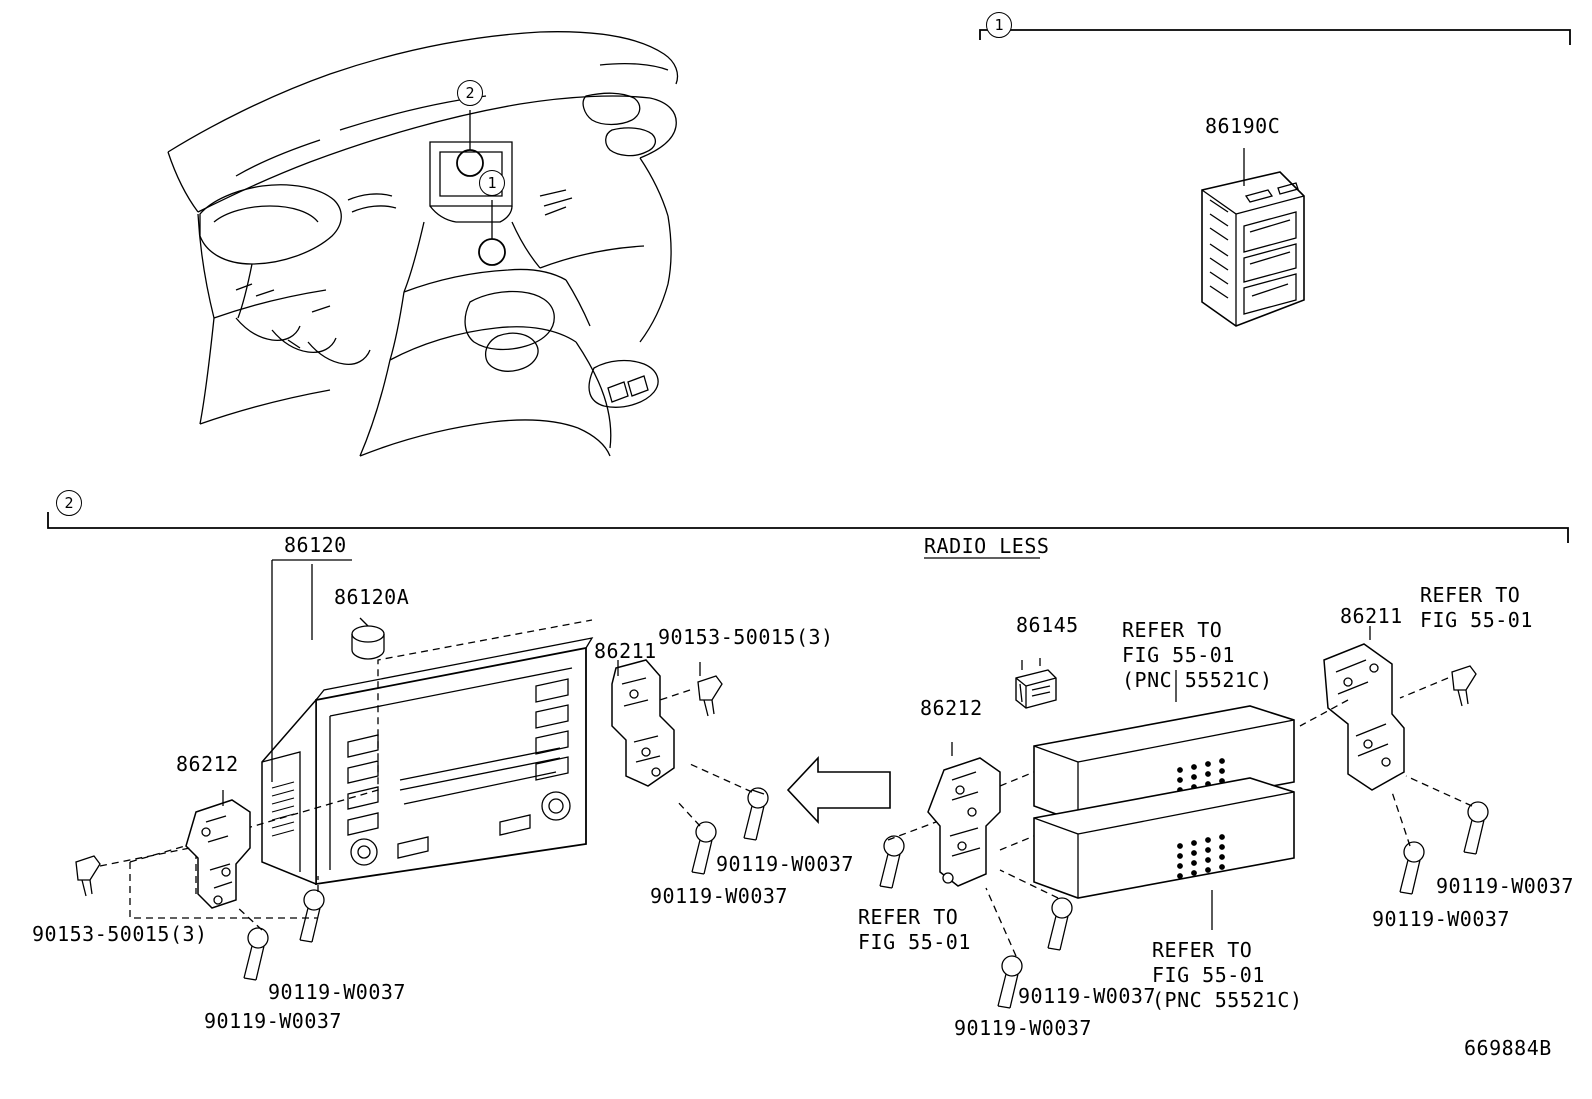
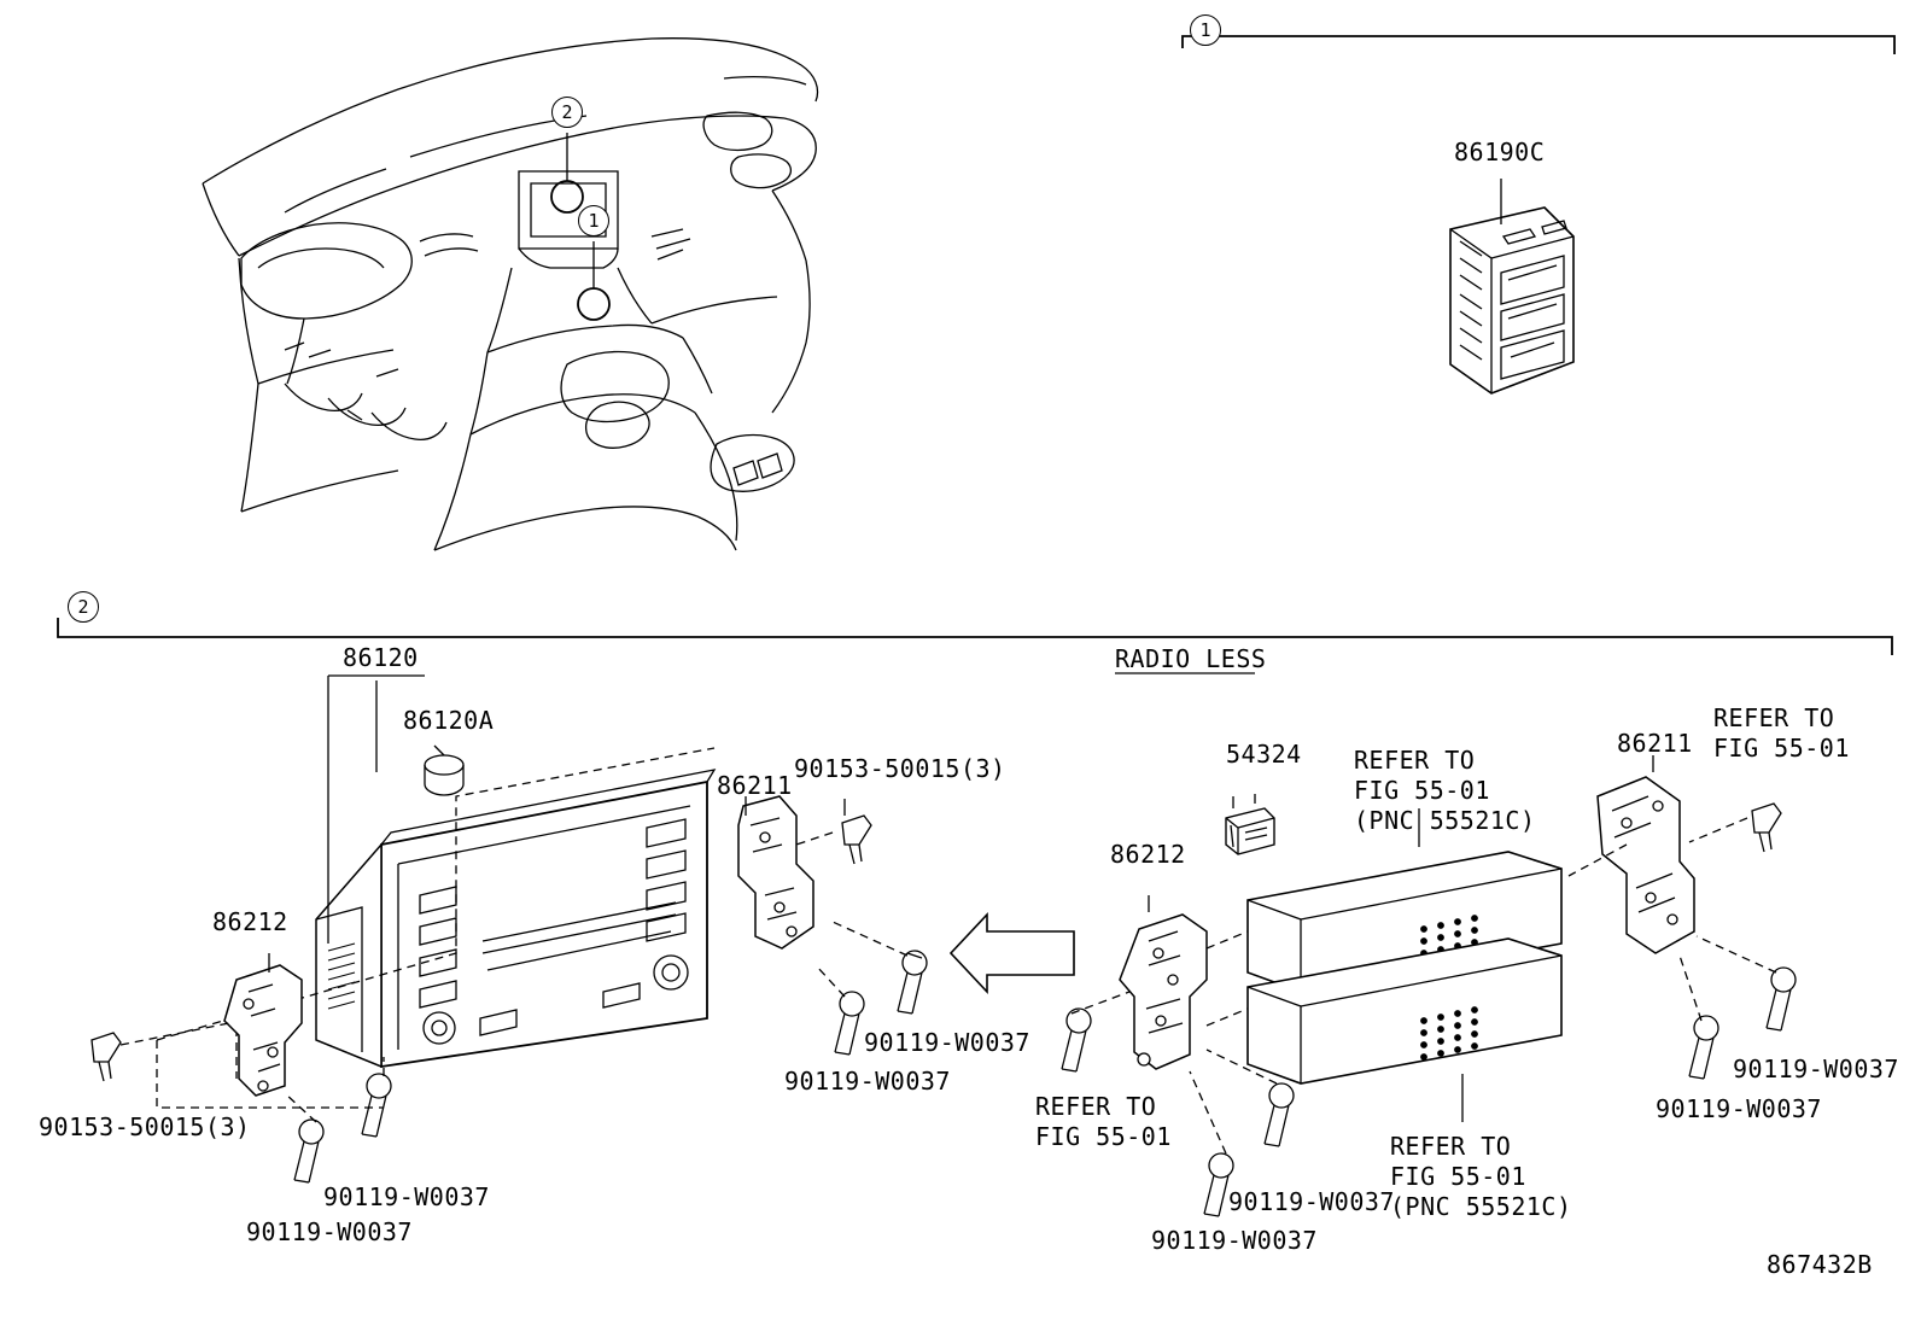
  1
  2
  2
  1
  86190C
  RADIO LESS
  86120
  86120A
  86212
  86211
  90153-50015(3)
  90153-50015(3)
  90119-W0037
  90119-W0037
  90119-W0037
  90119-W0037
- 86145
+ 54324
  86212
  86211
  REFER TO
  FIG 55-01
  (PNC 55521C)
  REFER TO
  FIG 55-01
  REFER TO
  FIG 55-01
  REFER TO
  FIG 55-01
  (PNC 55521C)
  90119-W0037
  90119-W0037
  90119-W0037
  90119-W0037
- 669884B
+ 867432B
